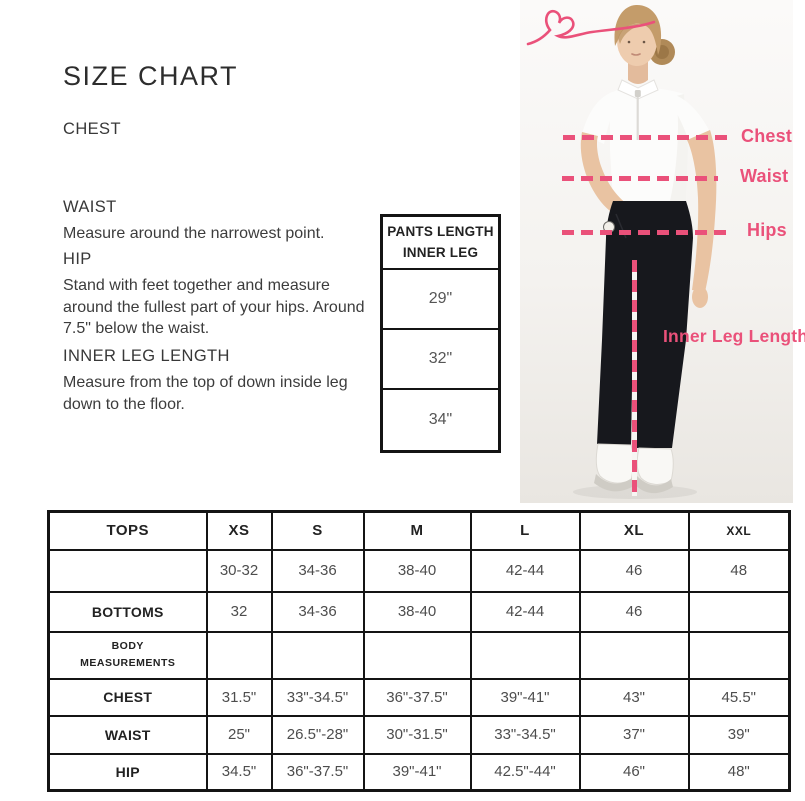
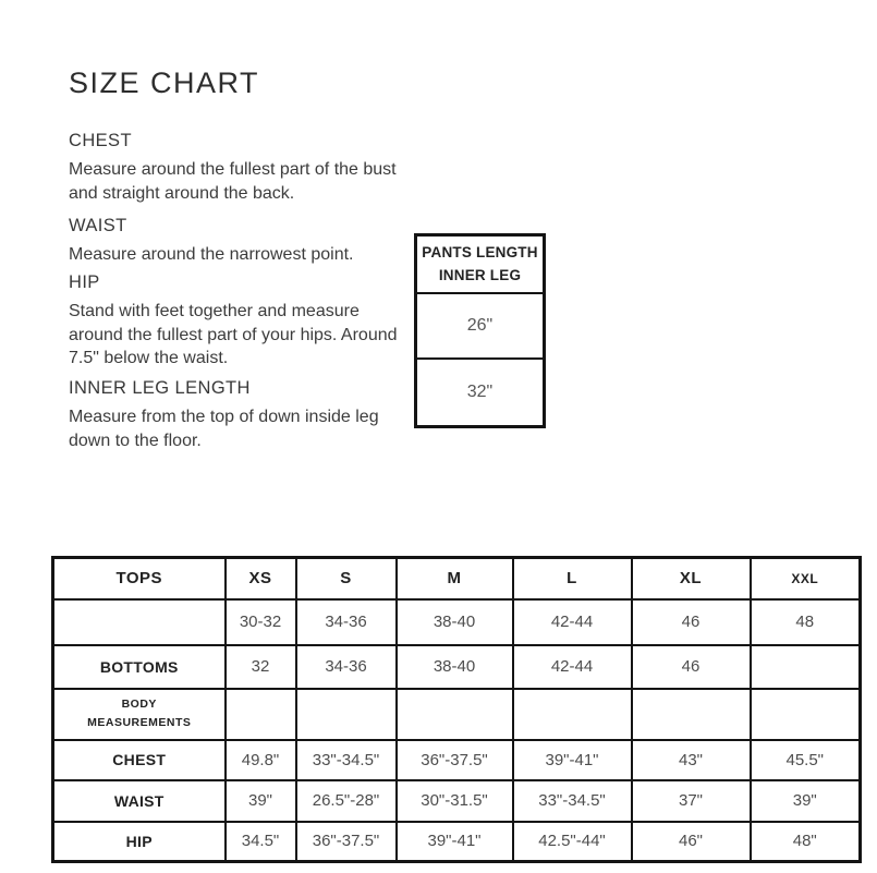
  SIZE CHART
  CHEST
+ Measure around the fullest part of the bust and straight around the back.
  WAIST
  Measure around the narrowest point.
  HIP
  Stand with feet together and measure around the fullest part of your hips. Around 7.5" below the waist.
  INNER LEG LENGTH
  Measure from the top of down inside leg down to the floor.
  PANTS LENGTH
  INNER LEG
- 29"
+ 26"
  32"
- 34"
- Chest
- Waist
- Hips
- Inner Leg Length
  TOPS	XS	S	M	L	XL	XXL
  	30-32	34-36	38-40	42-44	46	48
  BOTTOMS	32	34-36	38-40	42-44	46
  BODY MEASUREMENTS
- CHEST	31.5"	33"-34.5"	36"-37.5"	39"-41"	43"	45.5"
+ CHEST	49.8"	33"-34.5"	36"-37.5"	39"-41"	43"	45.5"
- WAIST	25"	26.5"-28"	30"-31.5"	33"-34.5"	37"	39"
+ WAIST	39"	26.5"-28"	30"-31.5"	33"-34.5"	37"	39"
  HIP	34.5"	36"-37.5"	39"-41"	42.5"-44"	46"	48"
